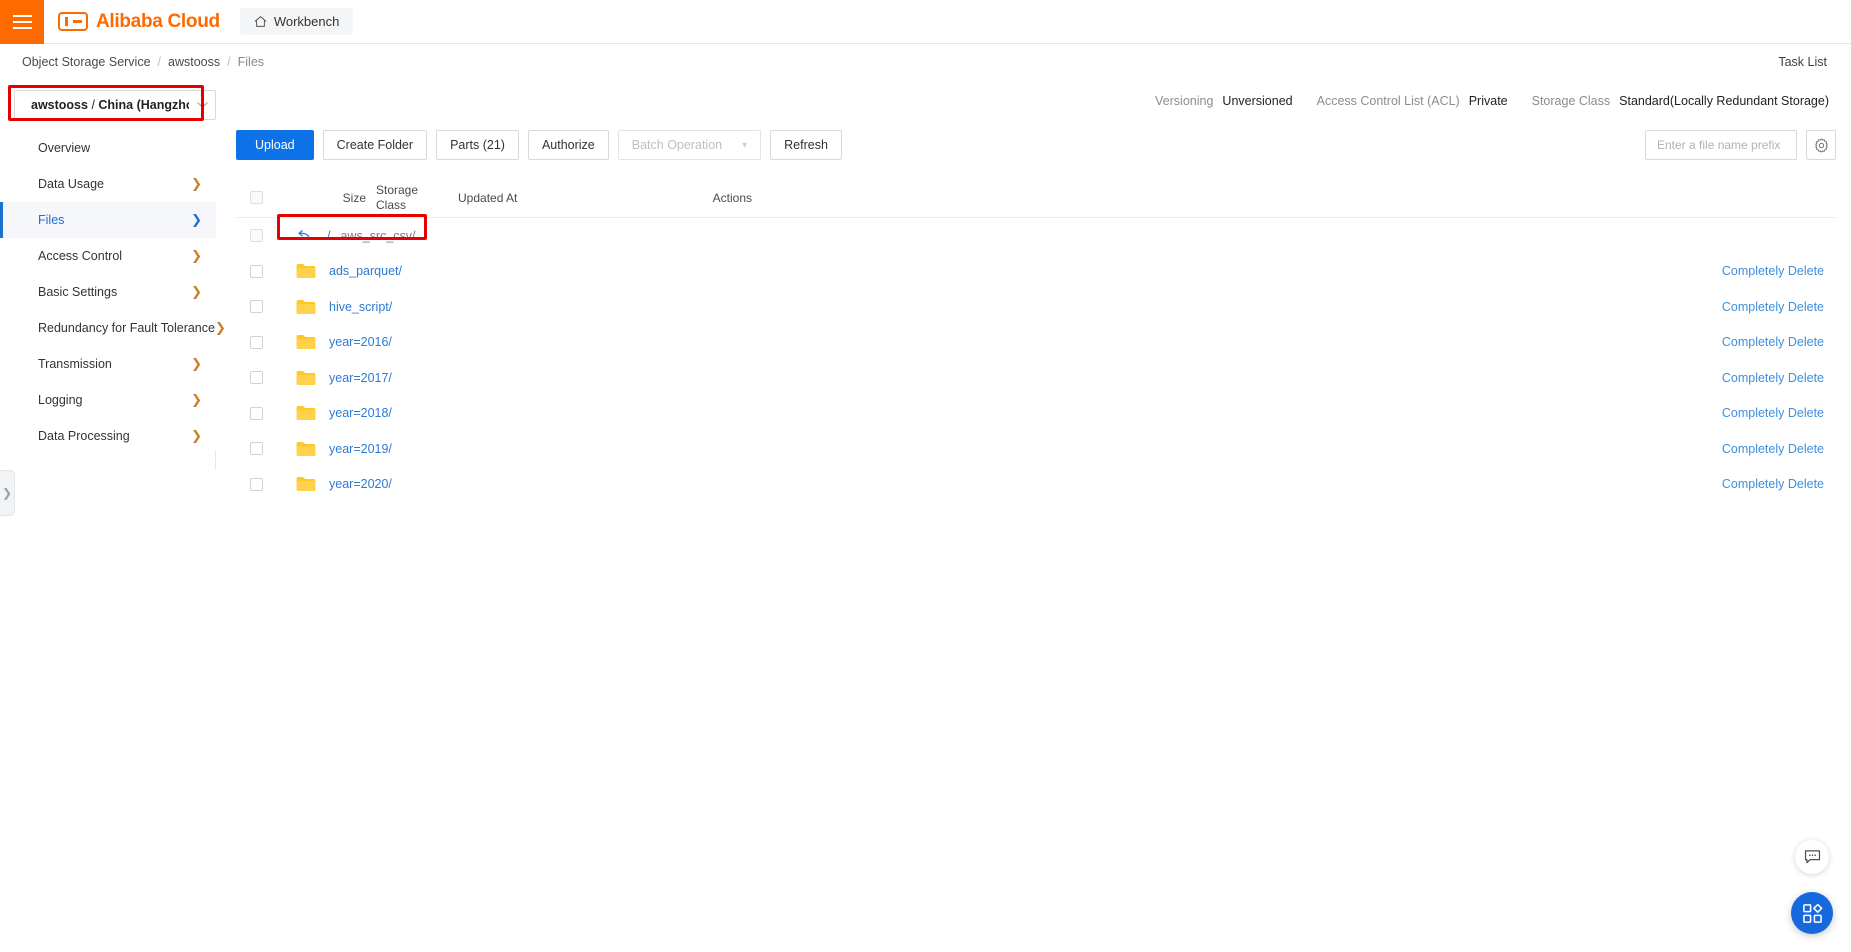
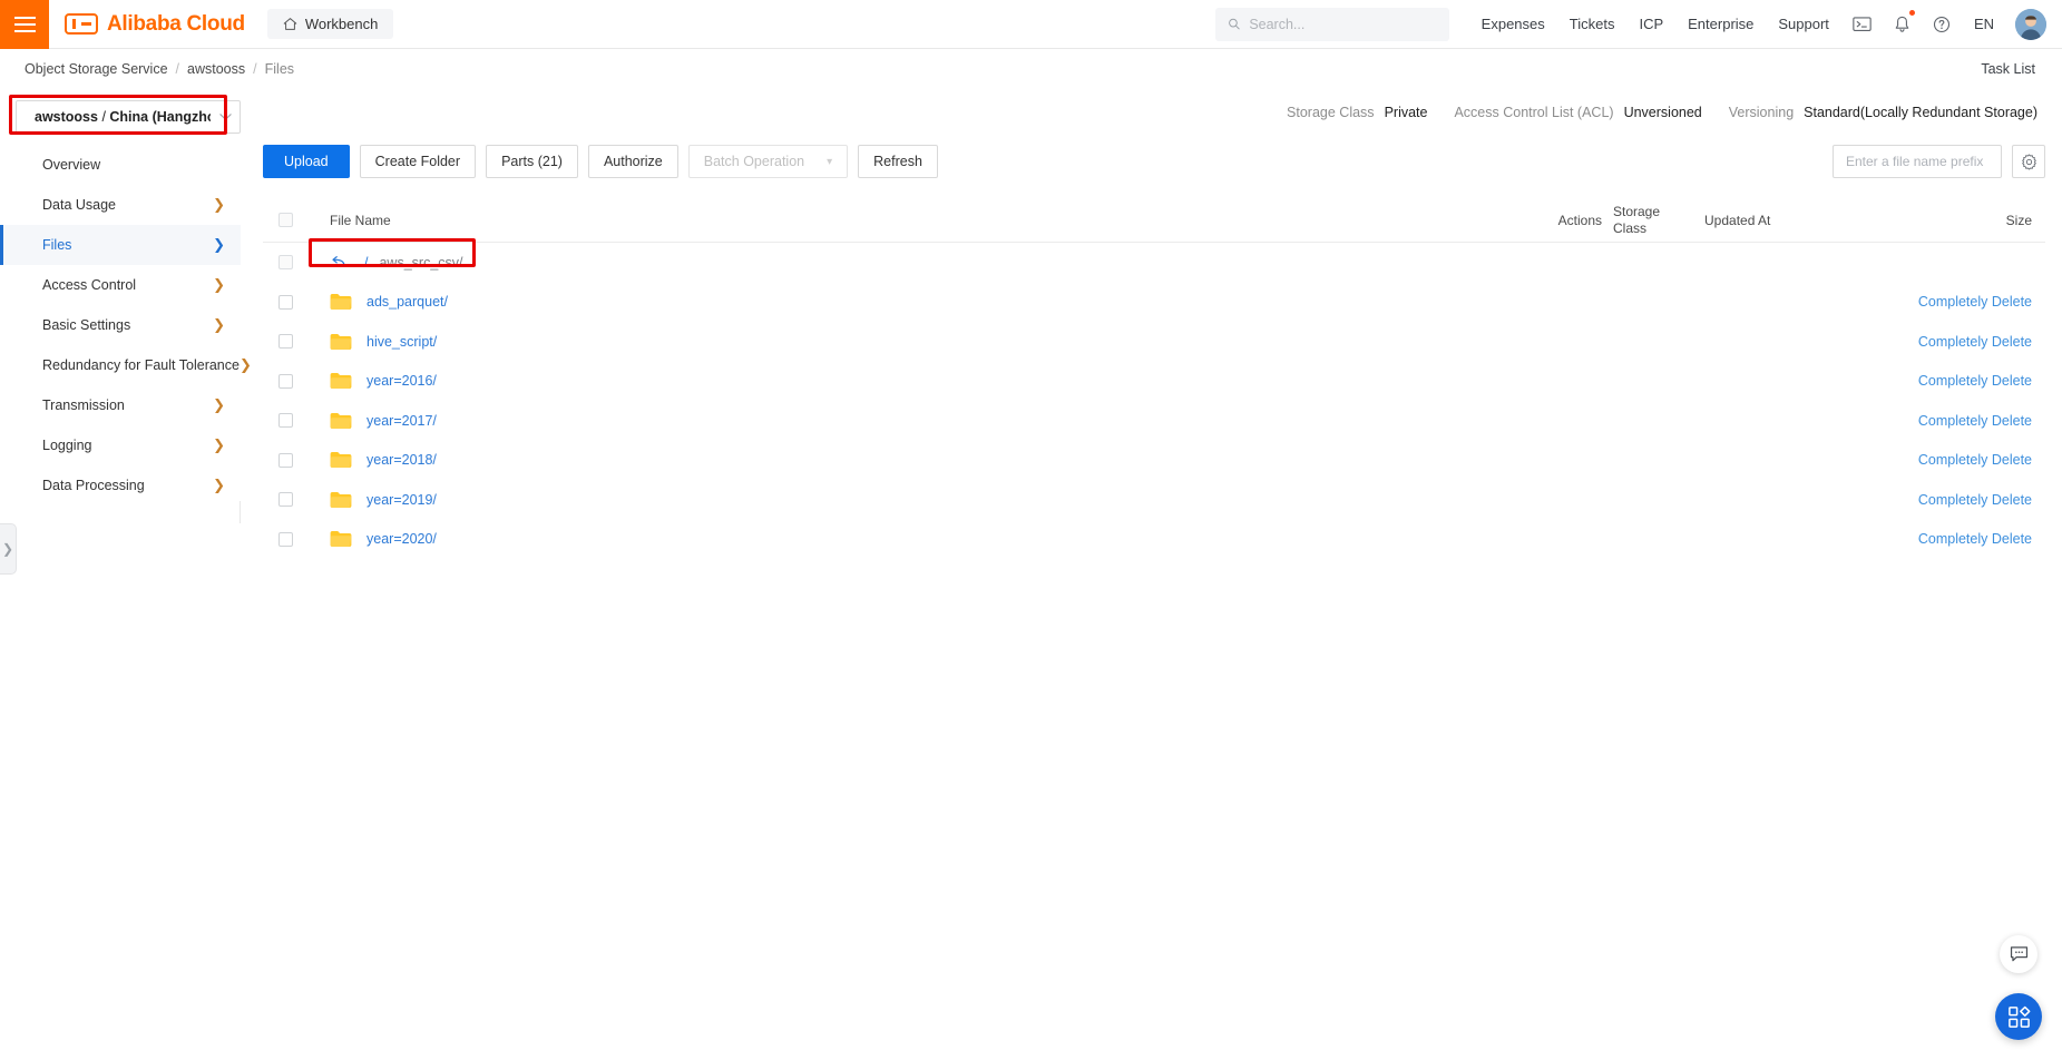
  Alibaba Cloud
  Workbench
+ Search...
+ Expenses
+ Tickets
+ ICP
+ Enterprise
+ Support
+ EN
  Object Storage Service
  /
  awstooss
  /
  Files
  Task List
  awstooss / China (Hangzh
  Overview
  Data Usage
  ❯
  Files
  ❯
  Access Control
  ❯
  Basic Settings
  ❯
  Redundancy for Fault Tolerance
  ❯
  Transmission
  ❯
  Logging
  ❯
  Data Processing
  ❯
  ❯
- Versioning
+ Storage Class
- Unversioned
+ Private
  Access Control List (ACL)
- Private
+ Unversioned
- Storage Class
+ Versioning
  Standard(Locally Redundant Storage)
  Upload
  Create Folder
  Parts (21)
  Authorize
  Batch Operation
  ▾
  Refresh
  Enter a file name prefix
+ File Name
- Size
+ Actions
  Storage
  Class
  Updated At
- Actions
+ Size
  /
  aws_src_csv/
  ads_parquet/
  Completely Delete
  hive_script/
  Completely Delete
  year=2016/
  Completely Delete
  year=2017/
  Completely Delete
  year=2018/
  Completely Delete
  year=2019/
  Completely Delete
  year=2020/
  Completely Delete
